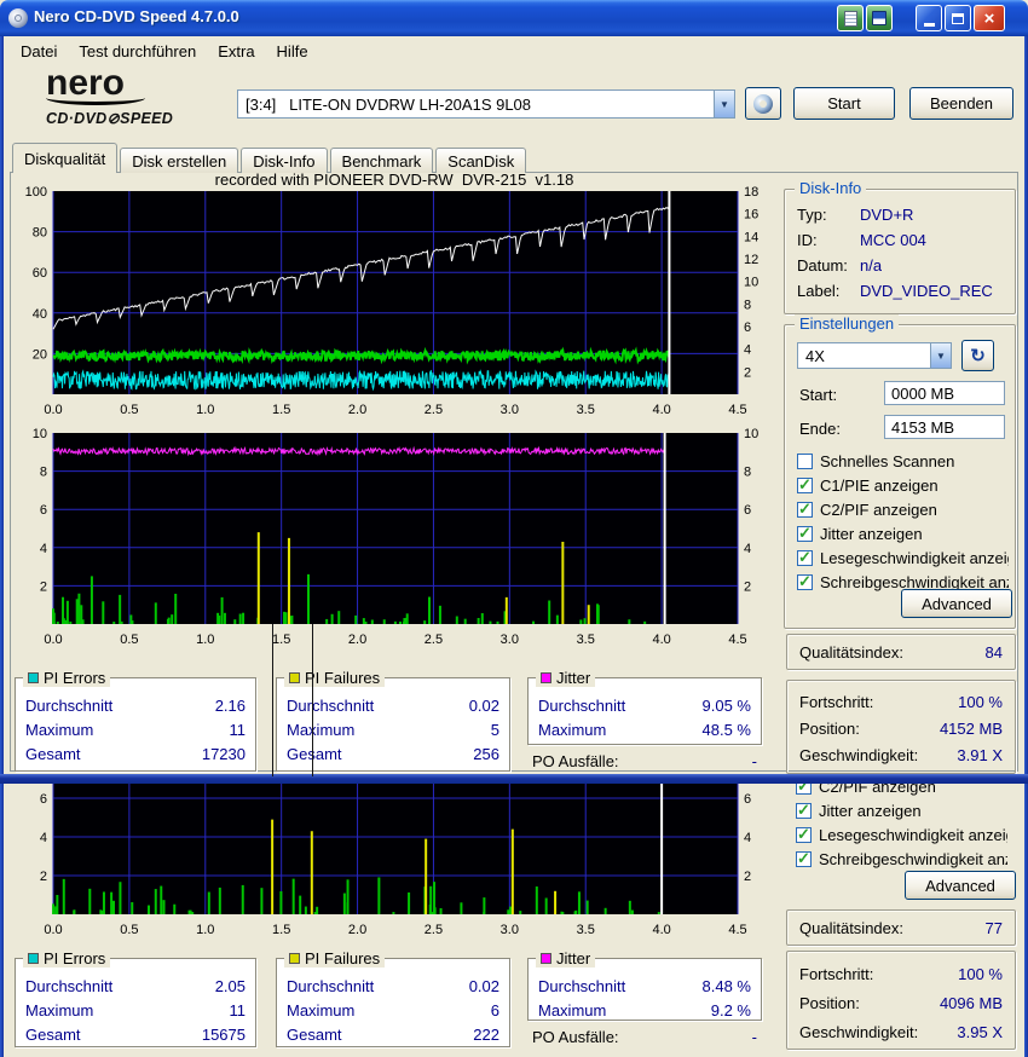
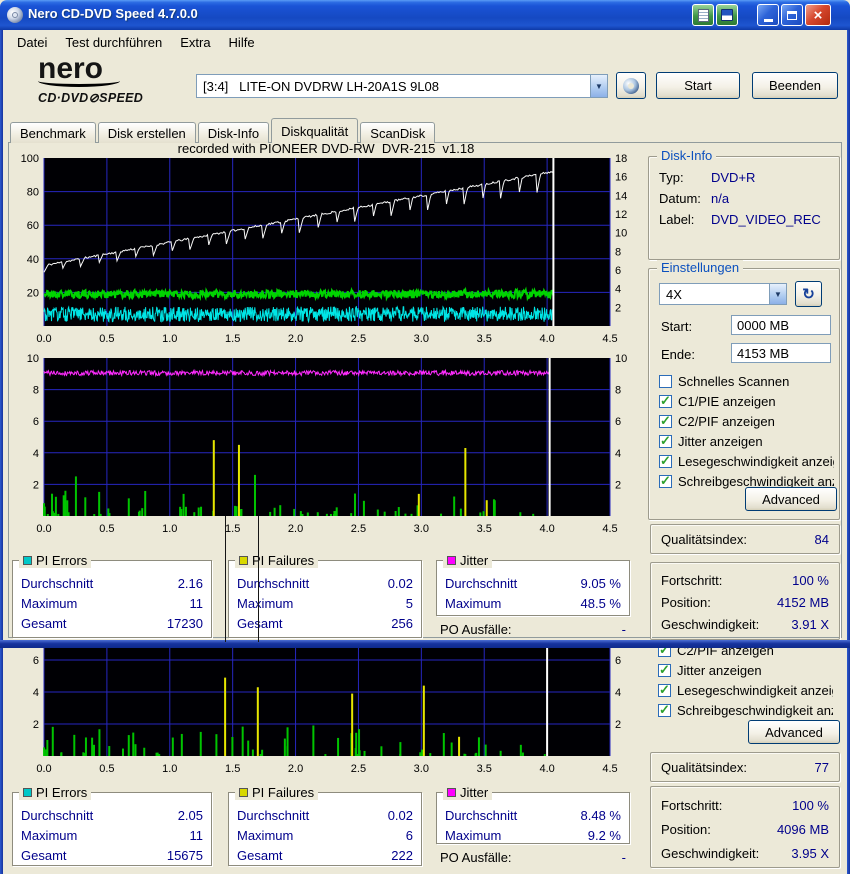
  Nero CD-DVD Speed 4.7.0.0
  ×
  Datei
  Test durchführen
  Extra
  Hilfe
  nero
  CD·DVD⊘SPEED
  [3:4] LITE-ON DVDRW LH-20A1S 9L08
  ▼
  Start
  Beenden
- Diskqualität
+ Benchmark
  Disk erstellen
  Disk-Info
- Benchmark
+ Diskqualität
  ScanDisk
  recorded with PIONEER DVD-RW DVR-215 v1.18
  Disk-Info
  Typ:
  DVD+R
- ID:
- MCC 004
  Datum:
  n/a
  Label:
  DVD_VIDEO_REC
  Einstellungen
  4X
  ▼
  ↻
  Start:
  0000 MB
  Ende:
  4153 MB
  Schnelles Scannen
  C1/PIE anzeigen
  C2/PIF anzeigen
  Jitter anzeigen
  Lesegeschwindigkeit anzei
  Schreibgeschwindigkeit an
  Advanced
  Qualitätsindex:
  84
  PI Errors
  Durchschnitt
  2.16
  Maximum
  11
  Gesamt
  17230
  PI Failures
  Durchschnitt
  0.02
  Maimum
  5
  Geamt
  256
  Jitter
  Durchschnitt
  9.05 %
  Maximum
  48.5 %
  PO Ausfälle:
  -
  Fortschritt:
  100 %
  Position:
  4152 MB
  Geschwindigkeit:
  3.91 X
  100
  80
  60
  40
  20
  18
  16
  14
  12
  10
  8
  6
  4
  2
  0.0
  0.5
  1.0
  1.5
  2.0
  2.5
  3.0
  3.5
  4.0
  4.5
  10
  8
  6
  4
  2
  10
  8
  6
  4
  2
  0.0
  0.5
  1.0
  1.5
  2.0
  2.5
  3.0
  3.5
  4.0
  4.5
  C2/PIF anzeigen
  Jitter anzeigen
  Lesegeschwindigkeit anzei
  Schreibgeschwindigkeit an
  Advanced
  Qualitätsindex:
  77
  PI Errors
  Durchschnitt
  2.05
  Maximum
  11
  Gesamt
  15675
  PI Failures
  Durchschnitt
  0.02
  Maximum
  6
  Gesamt
  222
  Jitter
  Durchschnitt
  8.48 %
  Maximum
  9.2 %
  PO Ausfälle:
  -
  Fortschritt:
  100 %
  Position:
  4096 MB
  Geschwindigkeit:
  3.95 X
  6
  4
  2
  6
  4
  2
  0.0
  0.5
  1.0
  1.5
  2.0
  2.5
  3.0
  3.5
  4.0
  4.5
